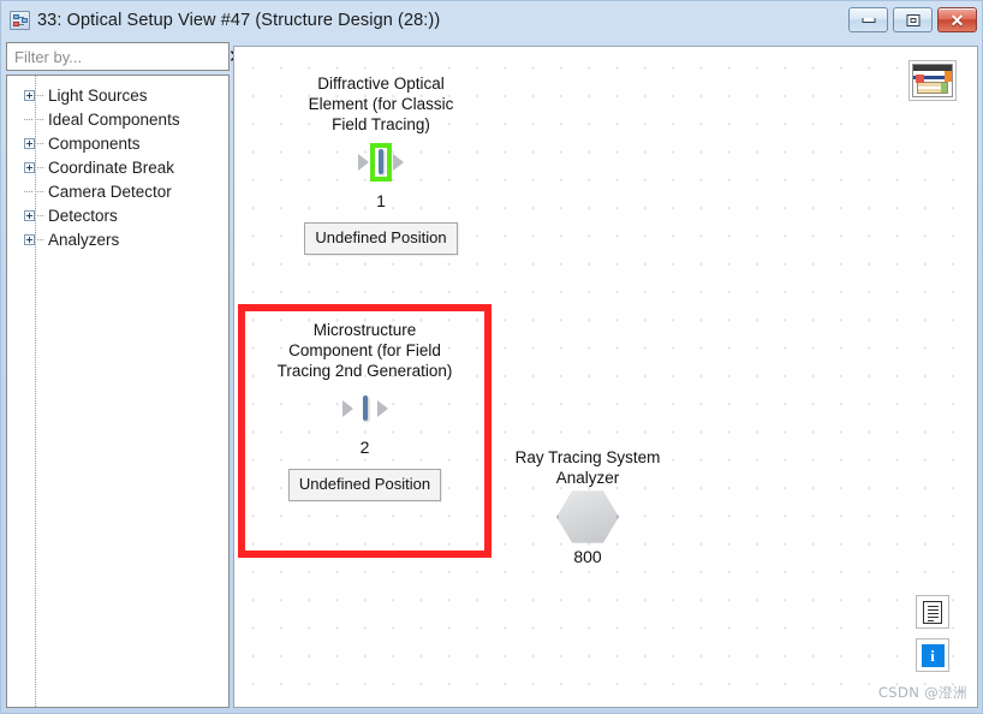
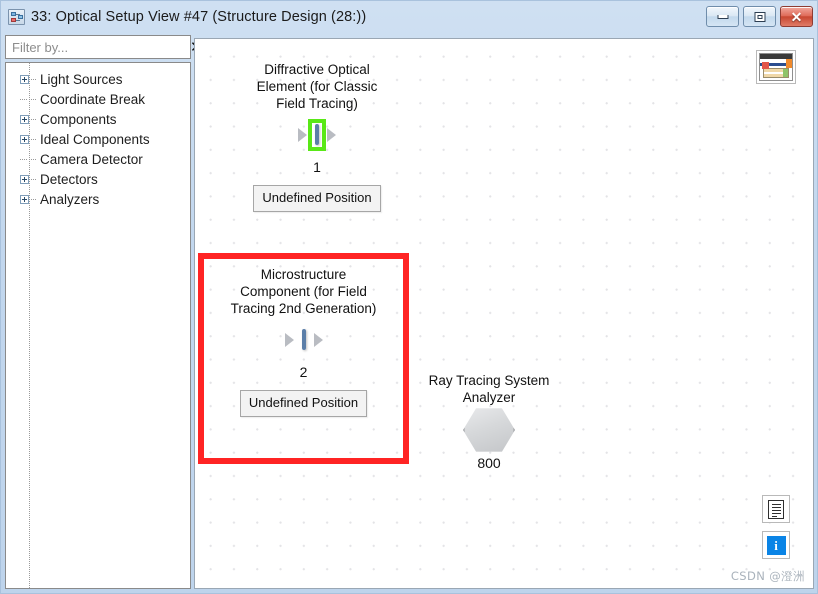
  33: Optical Setup View #47 (Structure Design (28:))
  ✕
  Filter by...
  Light Sources
- Ideal Components
+ Coordinate Break
  Components
- Coordinate Break
+ Ideal Components
  Camera Detector
  Detectors
  Analyzers
  Diffractive Optical
  Element (for Classic
  Field Tracing)
  1
  Undefined Position
  Microstructure
  Component (for Field
  Tracing 2nd Generation)
  2
  Undefined Position
  Ray Tracing System
  Analyzer
  800
  i
  CSDN @澄洲
